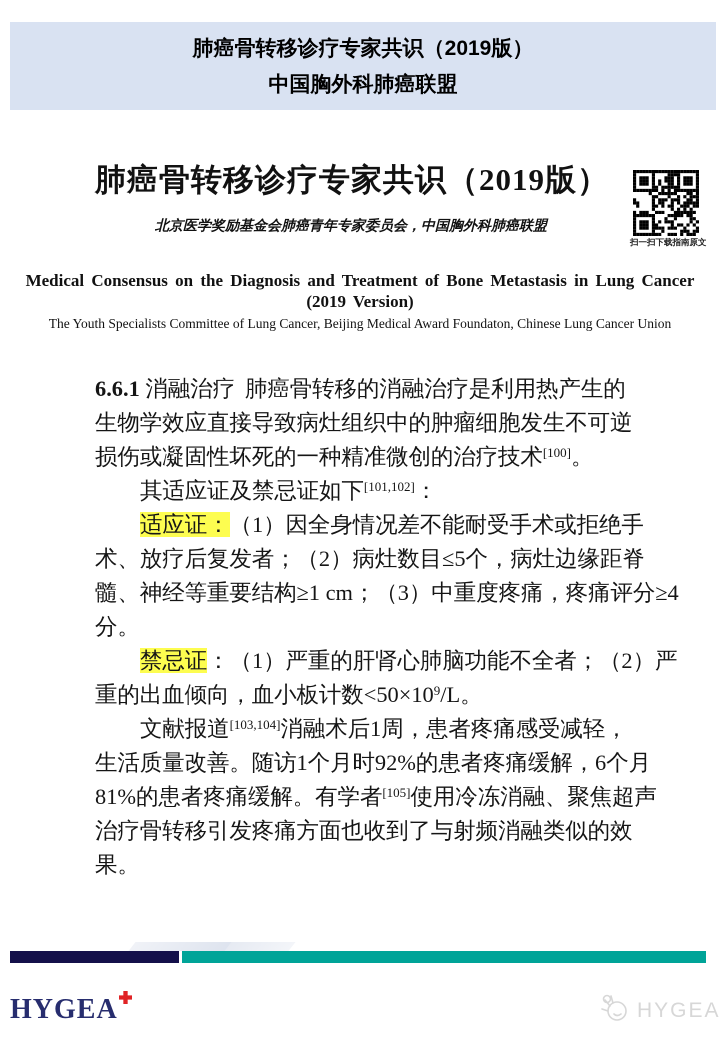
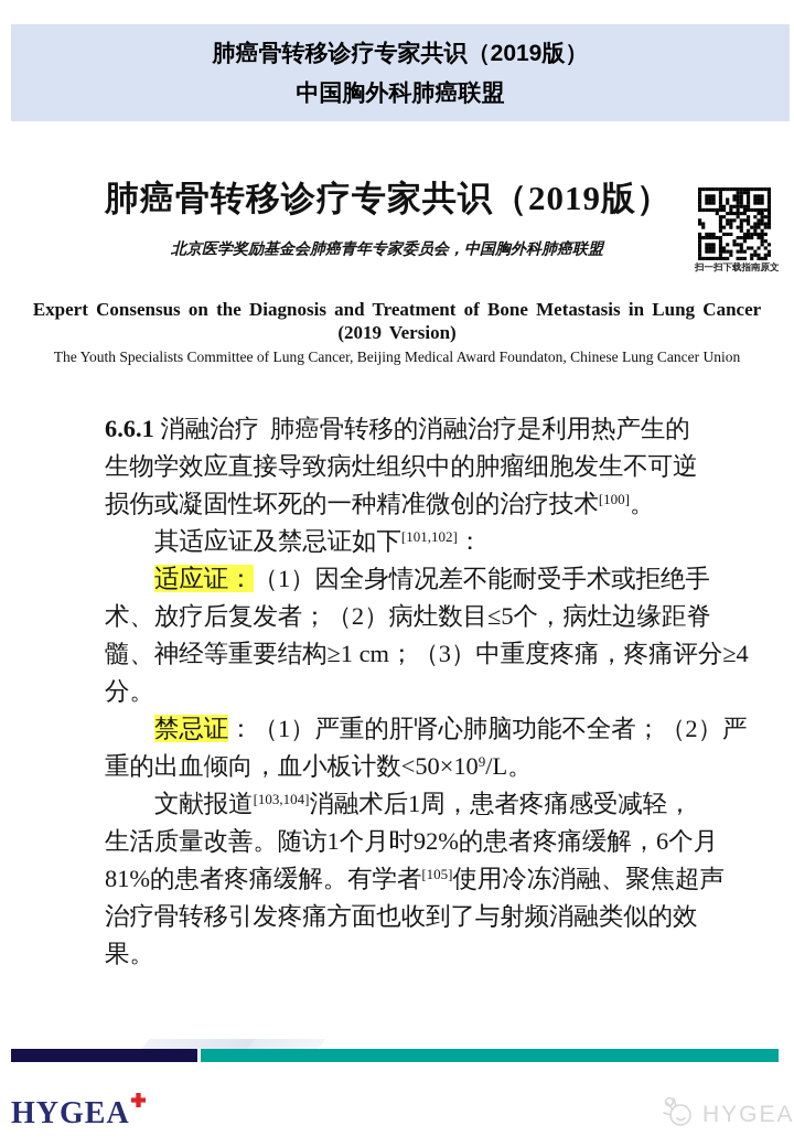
  肺癌骨转移诊疗专家共识（2019版）
  中国胸外科肺癌联盟
  肺癌骨转移诊疗专家共识（2019版）
  北京医学奖励基金会肺癌青年专家委员会，中国胸外科肺癌联盟
  扫一扫下载指南原文
- Medical Consensus on the Diagnosis and Treatment of Bone Metastasis in Lung Cancer
+ Expert Consensus on the Diagnosis and Treatment of Bone Metastasis in Lung Cancer
  (2019 Version)
  The Youth Specialists Committee of Lung Cancer, Beijing Medical Award Foundaton, Chinese Lung Cancer Union
  6.6.1 消融治疗 肺癌骨转移的消融治疗是利用热产生的
  生物学效应直接导致病灶组织中的肿瘤细胞发生不可逆
  损伤或凝固性坏死的一种精准微创的治疗技术[100]。
  其适应证及禁忌证如下[101,102]：
  适应证：（1）因全身情况差不能耐受手术或拒绝手
  术、放疗后复发者；（2）病灶数目≤5个，病灶边缘距脊
  髓、神经等重要结构≥1 cm；（3）中重度疼痛，疼痛评分≥4
  分。
  禁忌证：（1）严重的肝肾心肺脑功能不全者；（2）严
  重的出血倾向，血小板计数<50×109/L。
  文献报道[103,104]消融术后1周，患者疼痛感受减轻，
  生活质量改善。随访1个月时92%的患者疼痛缓解，6个月
  81%的患者疼痛缓解。有学者[105]使用冷冻消融、聚焦超声
  治疗骨转移引发疼痛方面也收到了与射频消融类似的效
  果。
  HYGEA
  HYGEA
